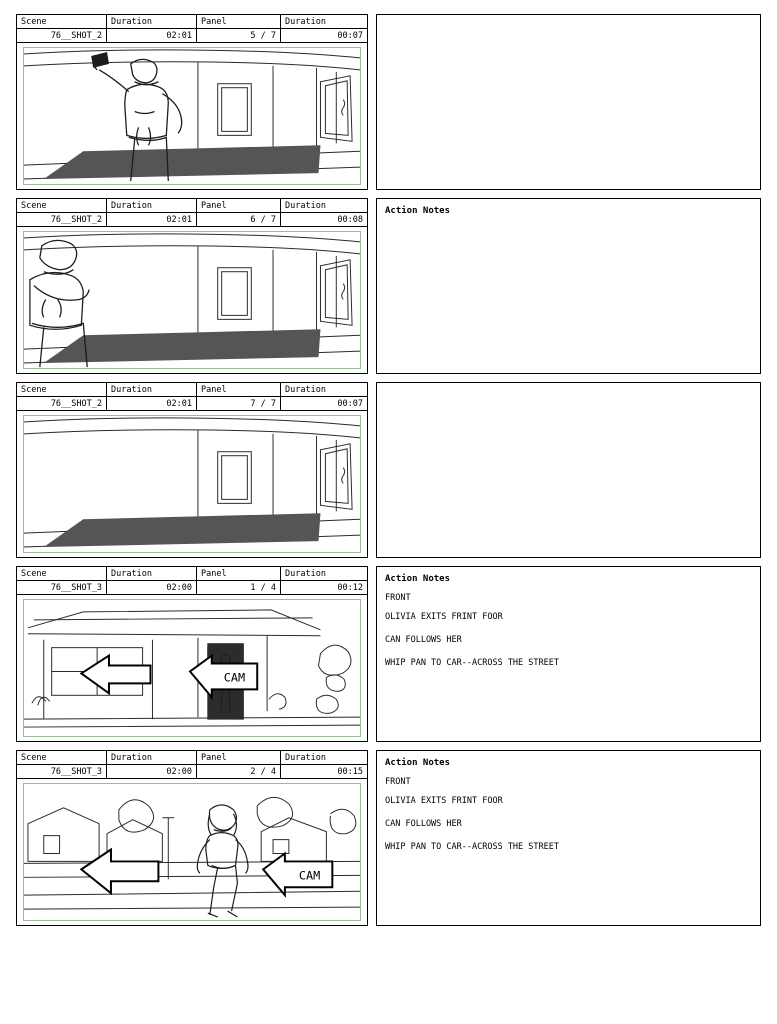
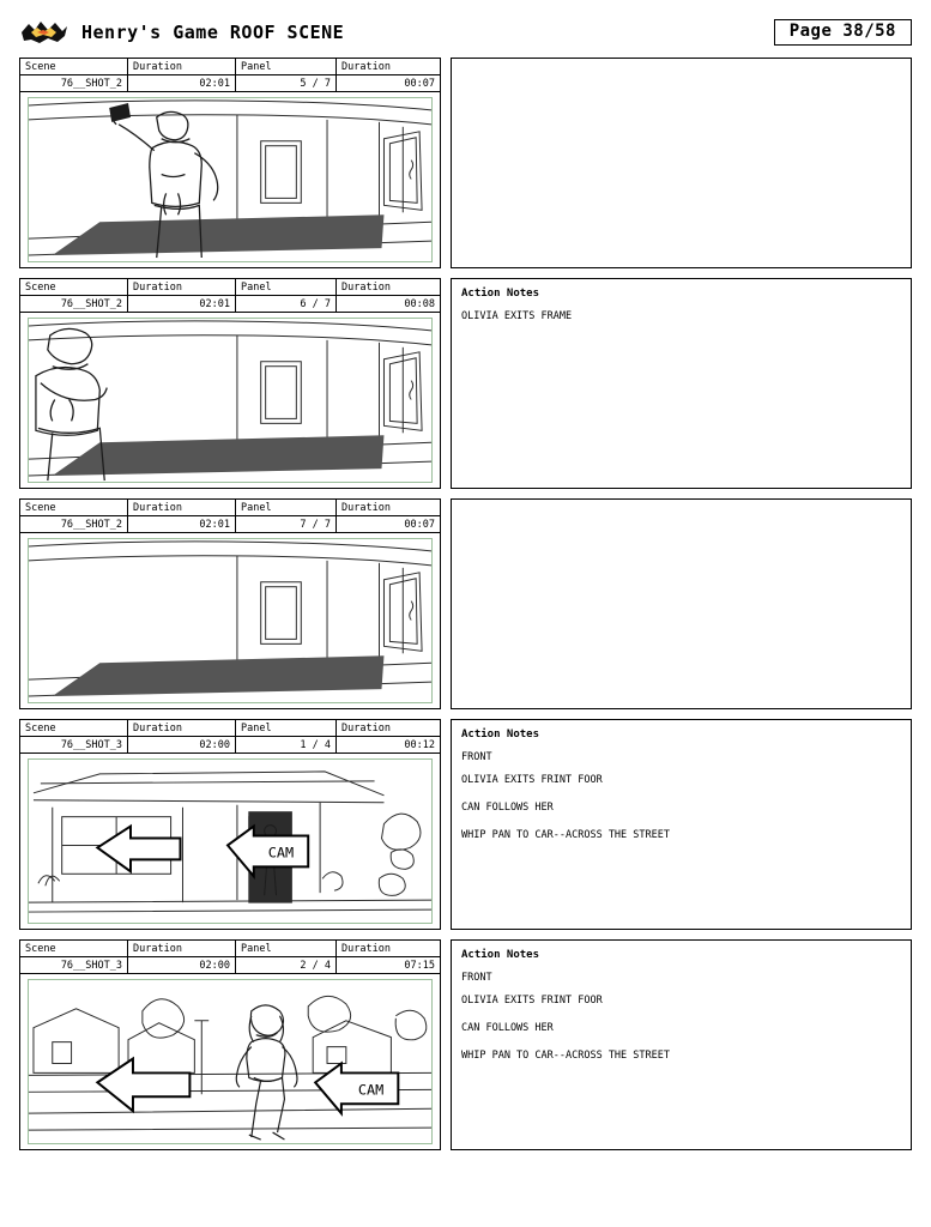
+ Henry's Game ROOF SCENE
+ Page 38/58
  Scene
  Duration
  Panel
  Duration
  76__SHOT_2
  02:01
  5 / 7
  00:07
  Scene
  Duration
  Panel
  Duration
  76__SHOT_2
  02:01
  6 / 7
  00:08
  Action Notes
+ OLIVIA EXITS FRAME
  Scene
  Duration
  Panel
  Duration
  76__SHOT_2
  02:01
  7 / 7
  00:07
  Scene
  Duration
  Panel
  Duration
  76__SHOT_3
  02:00
  1 / 4
  00:12
  CAM
  Action Notes
  FRONT
  OLIVIA EXITS FRINT FOOR
  CAN FOLLOWS HER
  WHIP PAN TO CAR--ACROSS THE STREET
  Scene
  Duration
  Panel
  Duration
  76__SHOT_3
  02:00
  2 / 4
- 00:15
+ 07:15
  CAM
  Action Notes
  FRONT
  OLIVIA EXITS FRINT FOOR
  CAN FOLLOWS HER
  WHIP PAN TO CAR--ACROSS THE STREET
